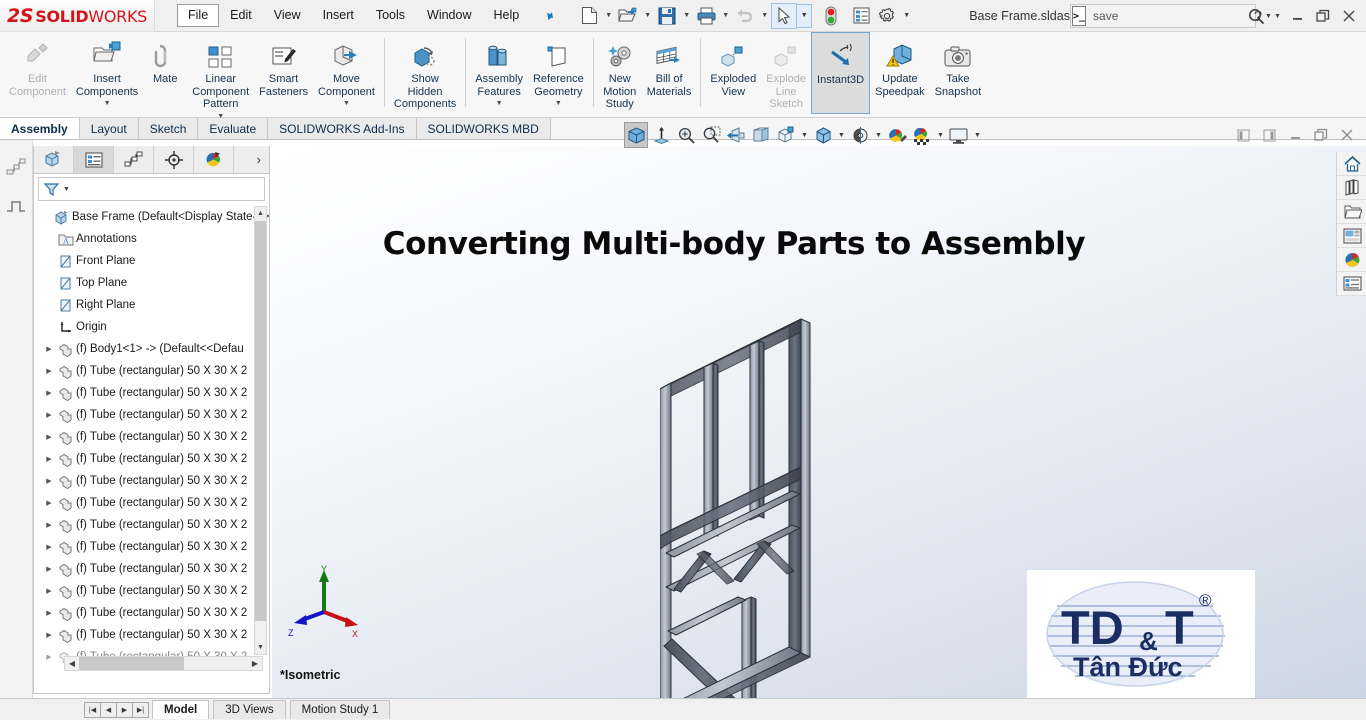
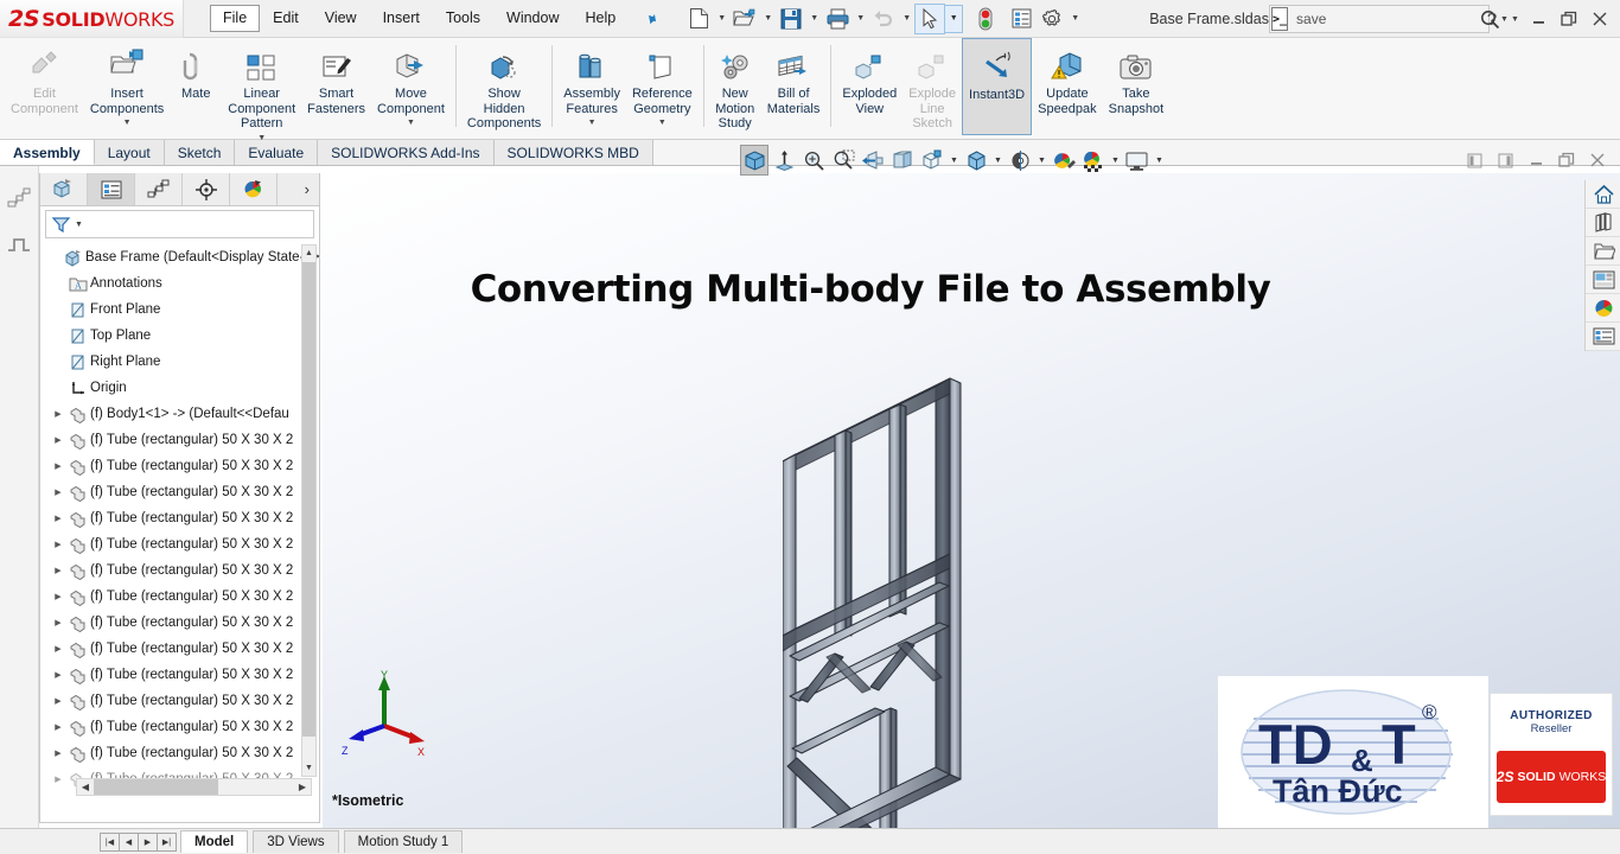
  2SSOLIDWORKS
  File
  Edit
  View
  Insert
  Tools
  Window
  Help
  Base Frame.sldas
  >_
  save
  ?
  Edit
  Component
  Insert
  Components
  Mate
  Linear
  Component
  Pattern
  Smart
  Fasteners
  Move
  Component
  Show
  Hidden
  Components
  Assembly
  Features
  Reference
  Geometry
  New
  Motion
  Study
  Bill of
  Materials
  Exploded
  View
  Explode
  Line
  Sketch
  Instant3D
  Update
  Speedpak
  Take
  Snapshot
  Assembly
  Layout
  Sketch
  Evaluate
  SOLIDWORKS Add-Ins
  SOLIDWORKS MBD
  ›
  Base Frame (Default<Display State
  A
  Annotations
  Front Plane
  Top Plane
  Right Plane
  Origin
  (f) Body1<1> -> (Default<<Defau
  (f) Tube (rectangular) 50 X 30 X 2
  (f) Tube (rectangular) 50 X 30 X 2
  (f) Tube (rectangular) 50 X 30 X 2
  (f) Tube (rectangular) 50 X 30 X 2
  (f) Tube (rectangular) 50 X 30 X 2
  (f) Tube (rectangular) 50 X 30 X 2
  (f) Tube (rectangular) 50 X 30 X 2
  (f) Tube (rectangular) 50 X 30 X 2
  (f) Tube (rectangular) 50 X 30 X 2
  (f) Tube (rectangular) 50 X 30 X 2
  (f) Tube (rectangular) 50 X 30 X 2
  (f) Tube (rectangular) 50 X 30 X 2
  (f) Tube (rectangular) 50 X 30 X 2
  ◀
  ▶
- Converting Multi-body Parts to Assembly
+ Converting Multi-body File to Assembly
  Y
  X
  Z
  *Isometric
  TD
  &
  T
  ®
  Tân Đức
+ AUTHORIZED
+ Reseller
+ 2S
+ SOLID
+ WORKS
  Model
  3D Views
  Motion Study 1
